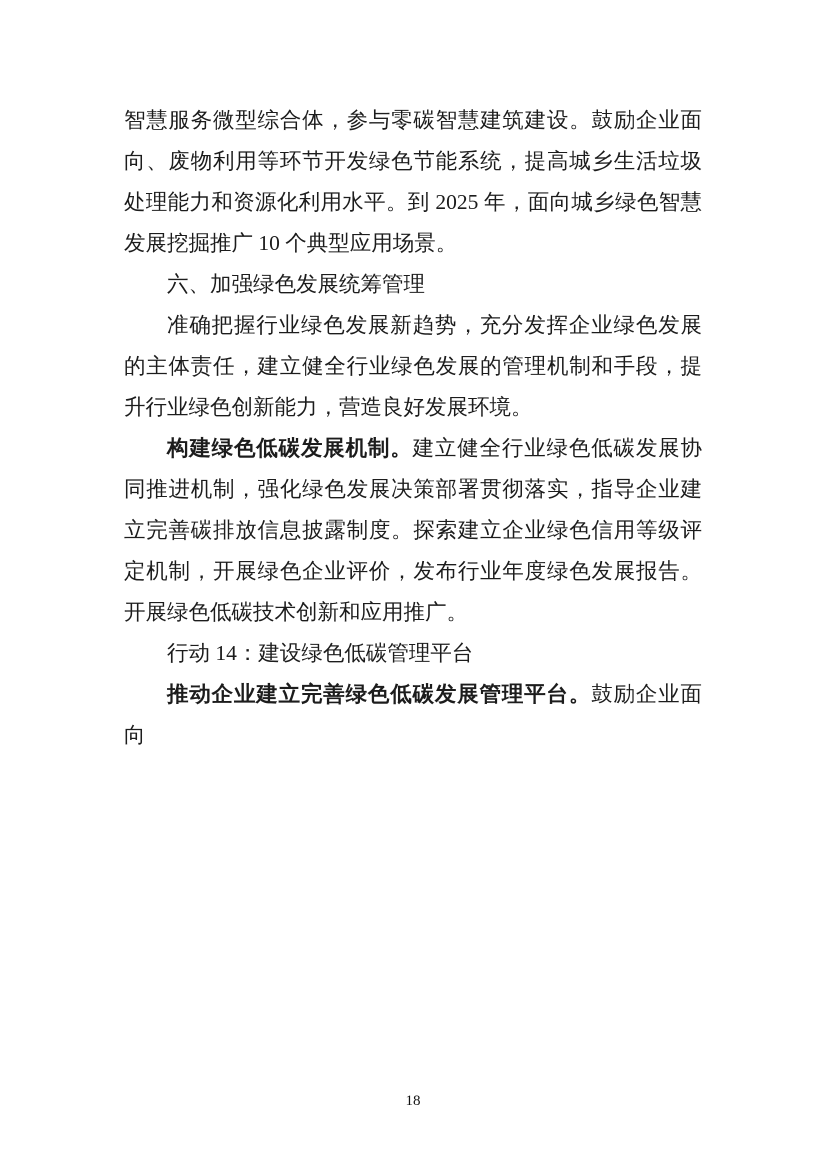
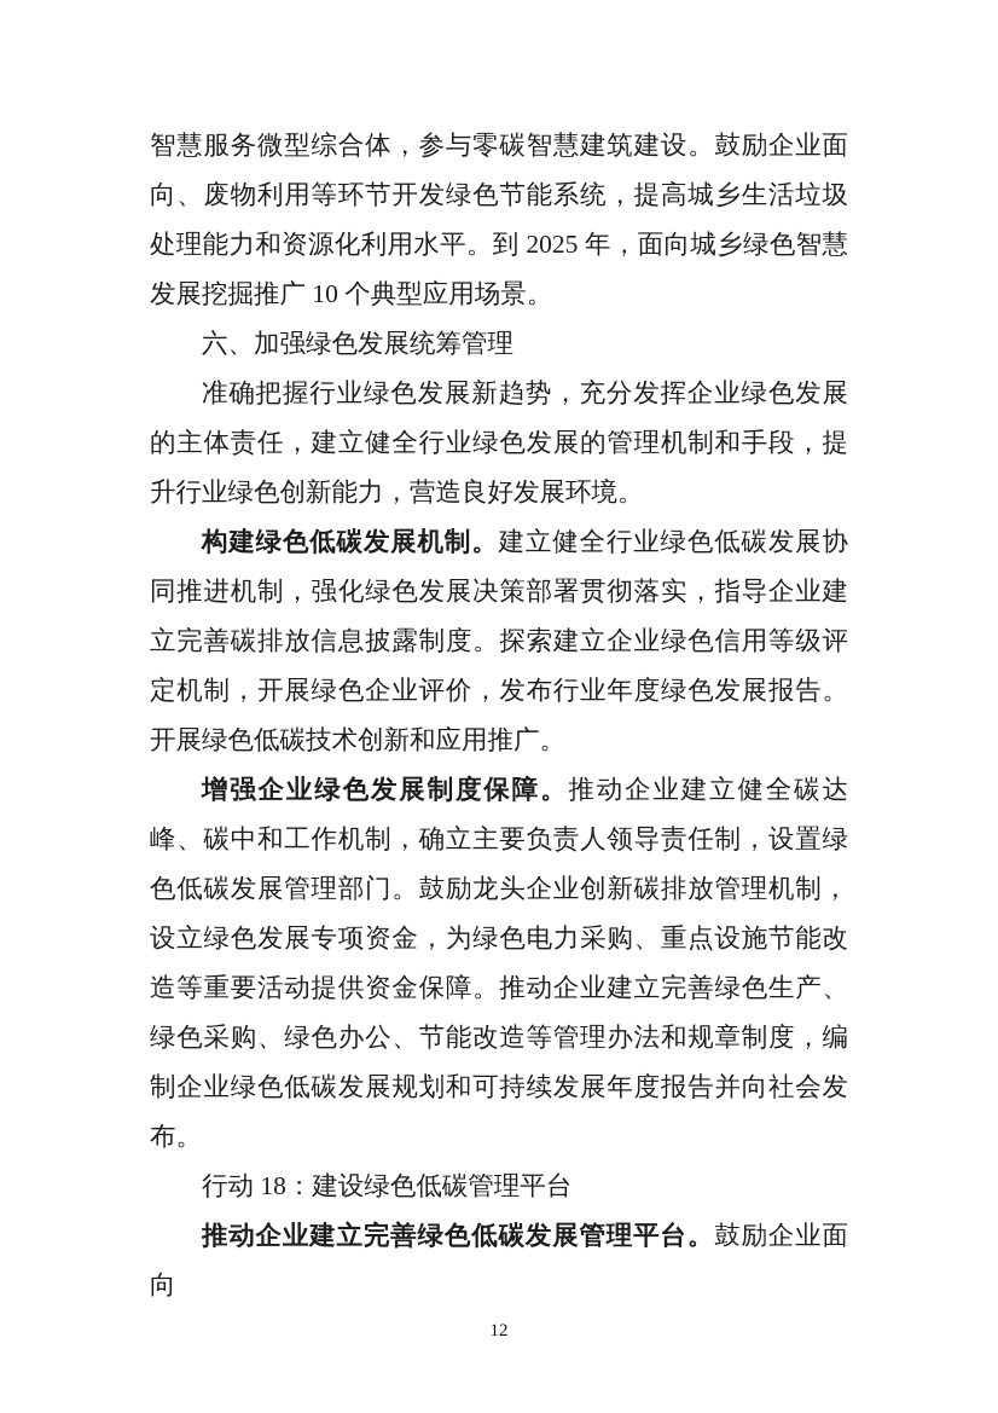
  智慧服务微型综合体，参与零碳智慧建筑建设。鼓励企业面向、废物利用等环节开发绿色节能系统，提高城乡生活垃圾处理能力和资源化利用水平。到 2025 年，面向城乡绿色智慧发展挖掘推广 10 个典型应用场景。
  六、加强绿色发展统筹管理
  准确把握行业绿色发展新趋势，充分发挥企业绿色发展的主体责任，建立健全行业绿色发展的管理机制和手段，提升行业绿色创新能力，营造良好发展环境。
  构建绿色低碳发展机制。建立健全行业绿色低碳发展协同推进机制，强化绿色发展决策部署贯彻落实，指导企业建立完善碳排放信息披露制度。探索建立企业绿色信用等级评定机制，开展绿色企业评价，发布行业年度绿色发展报告。开展绿色低碳技术创新和应用推广。
+ 增强企业绿色发展制度保障。推动企业建立健全碳达峰、碳中和工作机制，确立主要负责人领导责任制，设置绿色低碳发展管理部门。鼓励龙头企业创新碳排放管理机制，设立绿色发展专项资金，为绿色电力采购、重点设施节能改造等重要活动提供资金保障。推动企业建立完善绿色生产、绿色采购、绿色办公、节能改造等管理办法和规章制度，编制企业绿色低碳发展规划和可持续发展年度报告并向社会发布。
- 行动 14：建设绿色低碳管理平台
+ 行动 18：建设绿色低碳管理平台
  推动企业建立完善绿色低碳发展管理平台。鼓励企业面向
- 18
+ 12
